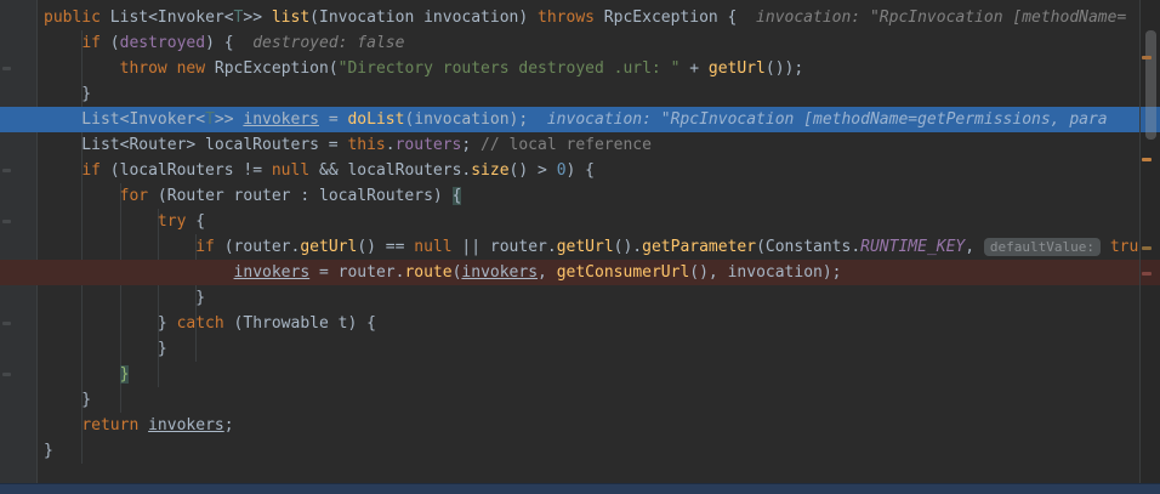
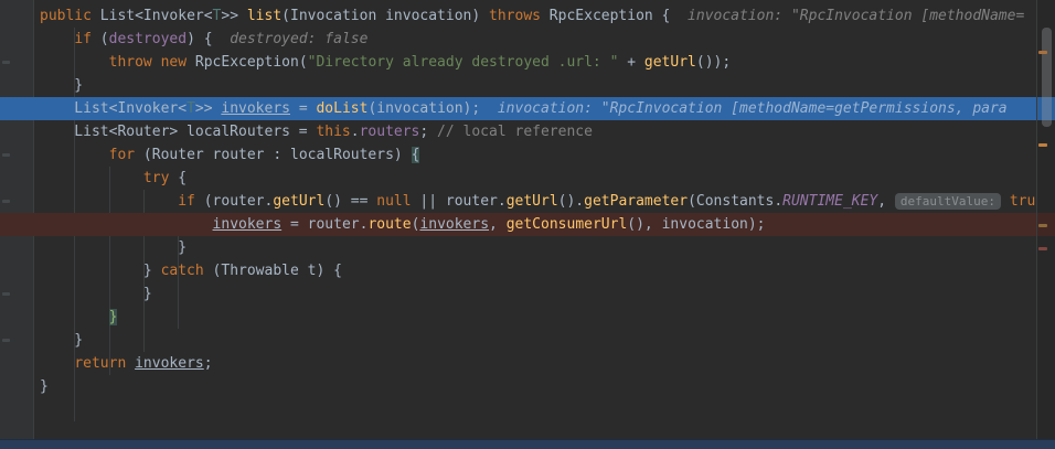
  public List<Invoker<T>> list(Invocation invocation) throws RpcException { invocation: "RpcInvocation [methodName=
  if (destroyed) { destroyed: false
- throw new RpcException("Directory routers destroyed .url: " + getUrl());
+ throw new RpcException("Directory already destroyed .url: " + getUrl());
  }
  List<Invoker<T>> invokers = doList(invocation); invocation: "RpcInvocation [methodName=getPermissions, para
  List<Router> localRouters = this.routers; // local reference
- if (localRouters != null && localRouters.size() > 0) {
  for (Router router : localRouters) {
  try {
  if (router.getUrl() == null || router.getUrl().getParameter(Constants.RUNTIME_KEY, defaultValue: tru
  invokers = router.route(invokers, getConsumerUrl(), invocation);
  }
  } catch (Throwable t) {
  }
  }
  }
  return invokers;
  }
